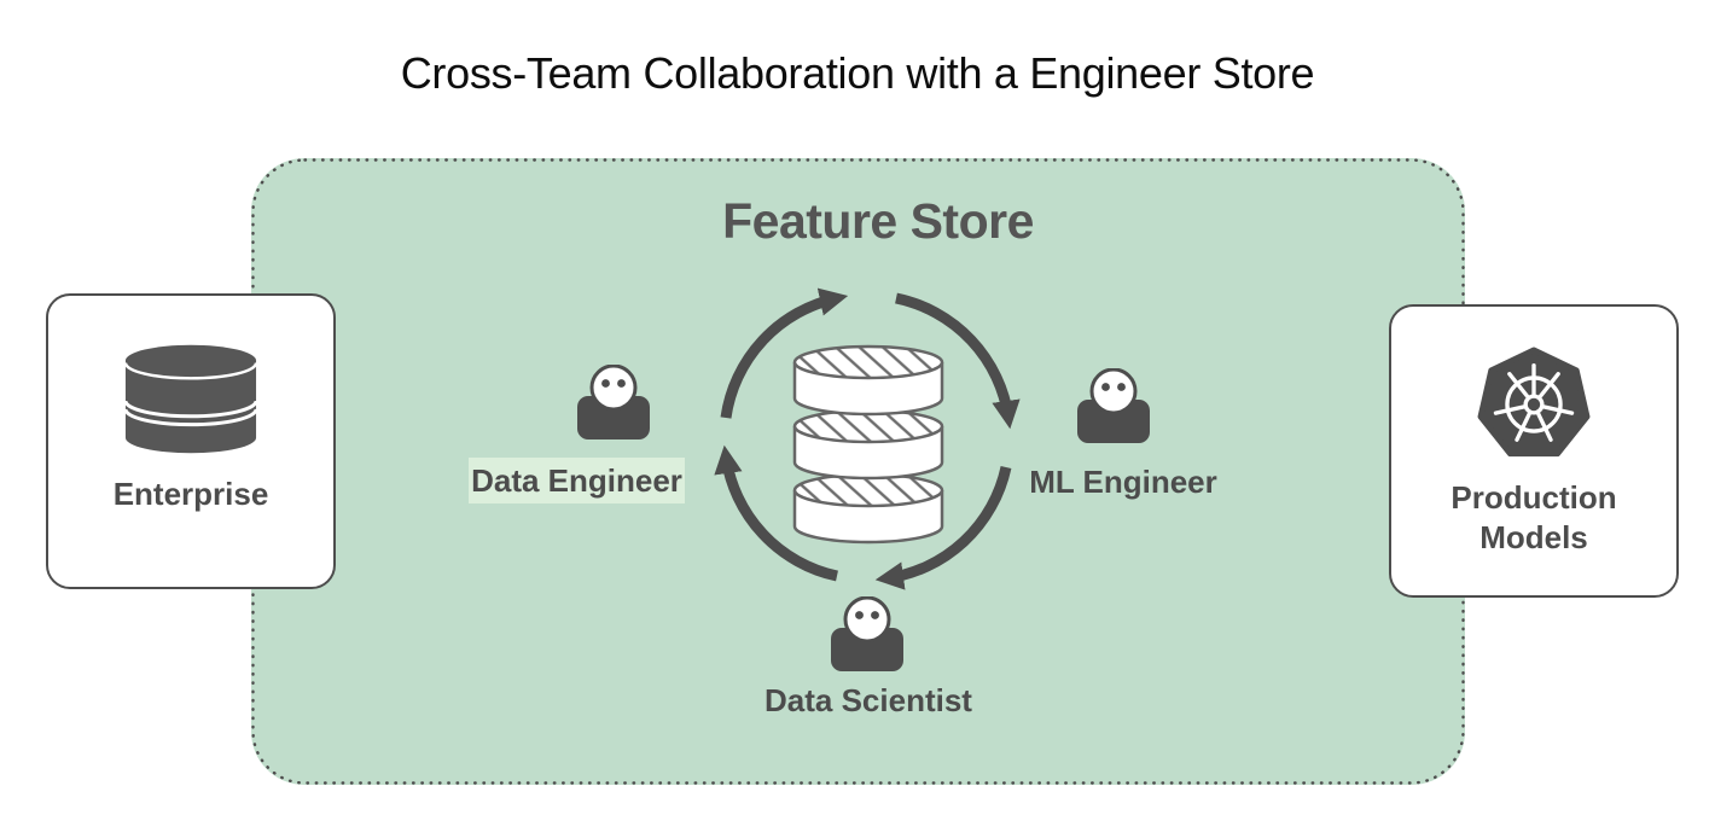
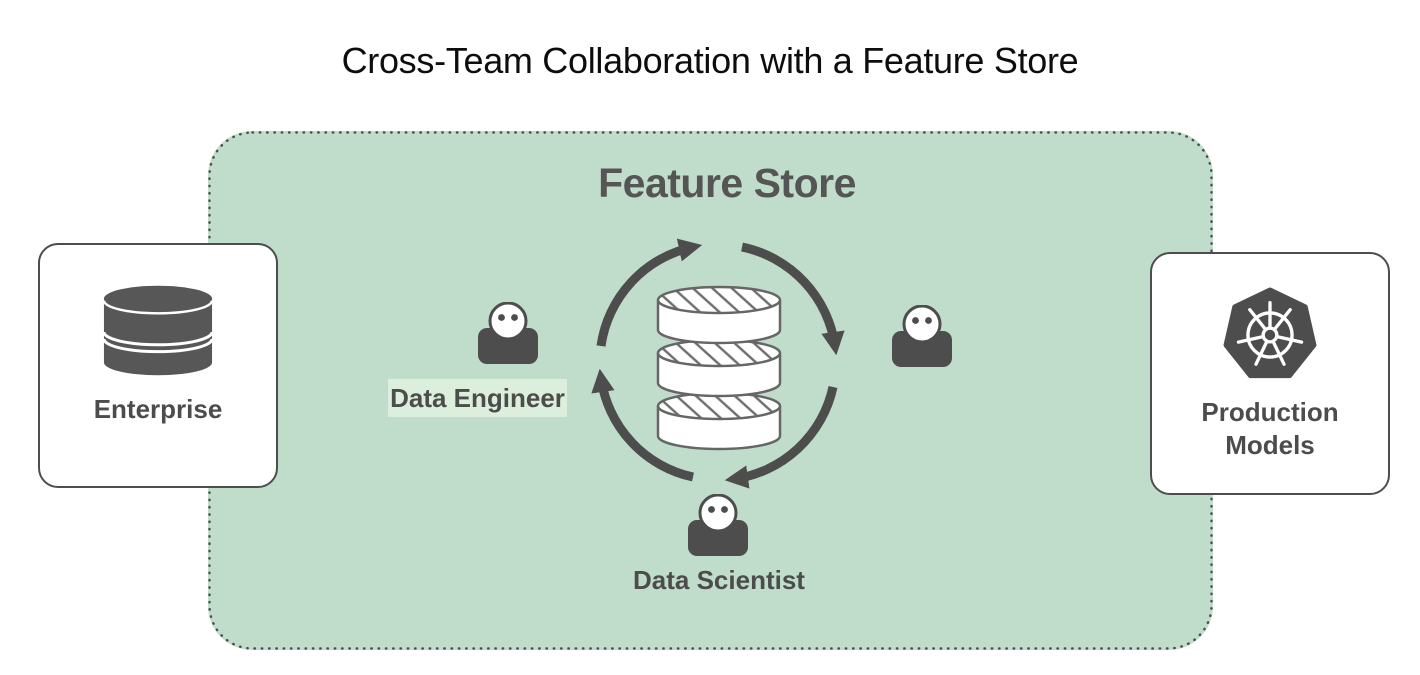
- Cross-Team Collaboration with a Engineer Store
+ Cross-Team Collaboration with a Feature Store
  Feature Store
  Enterprise
  Production
  Models
  Data Engineer
- ML Engineer
  Data Scientist
